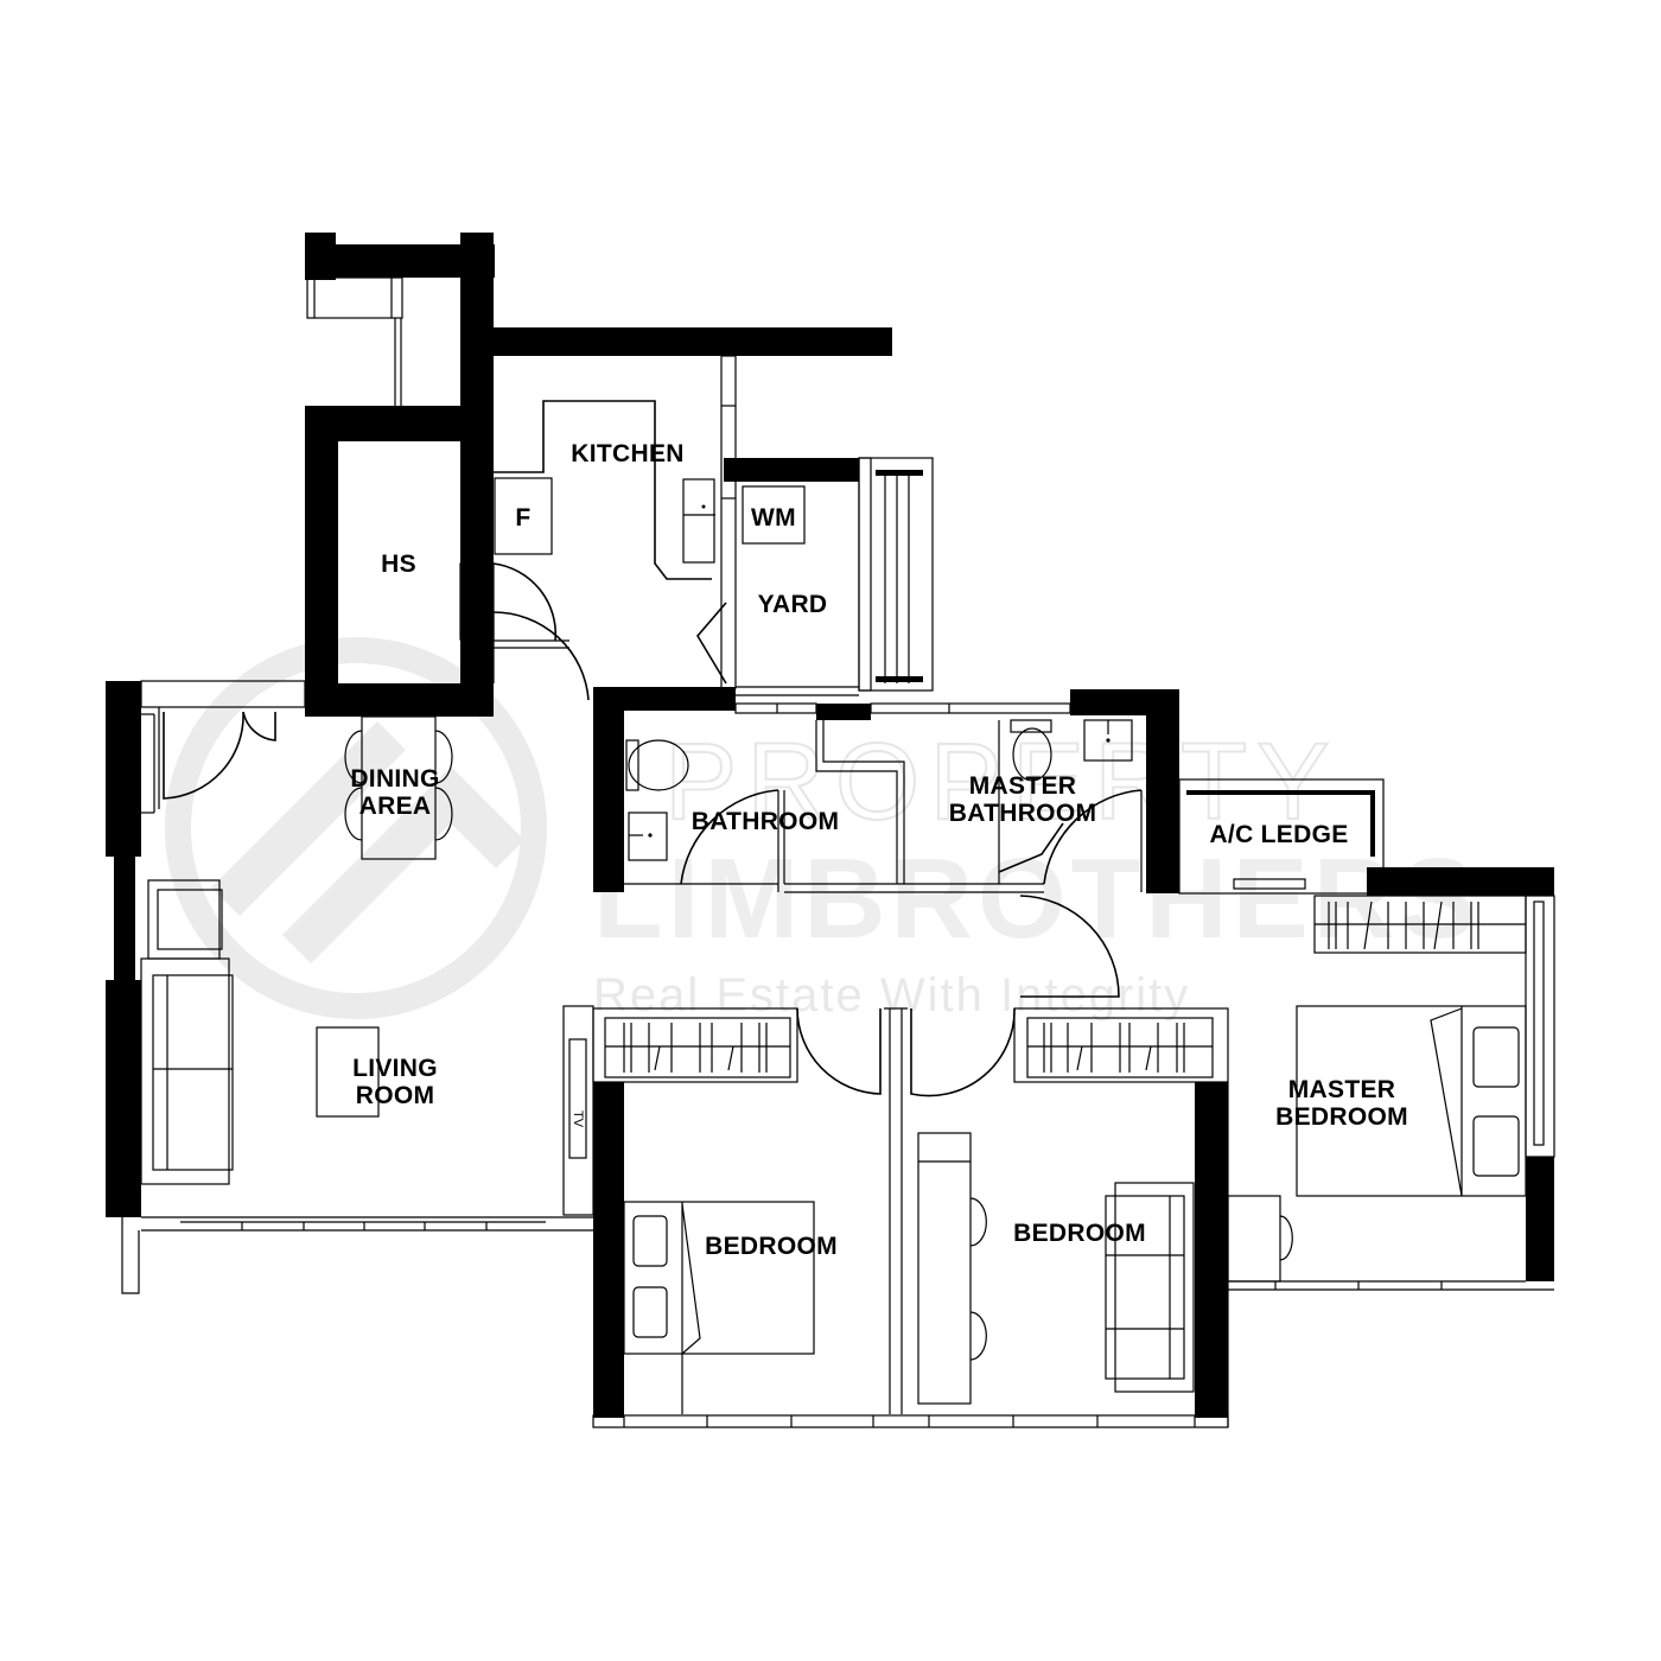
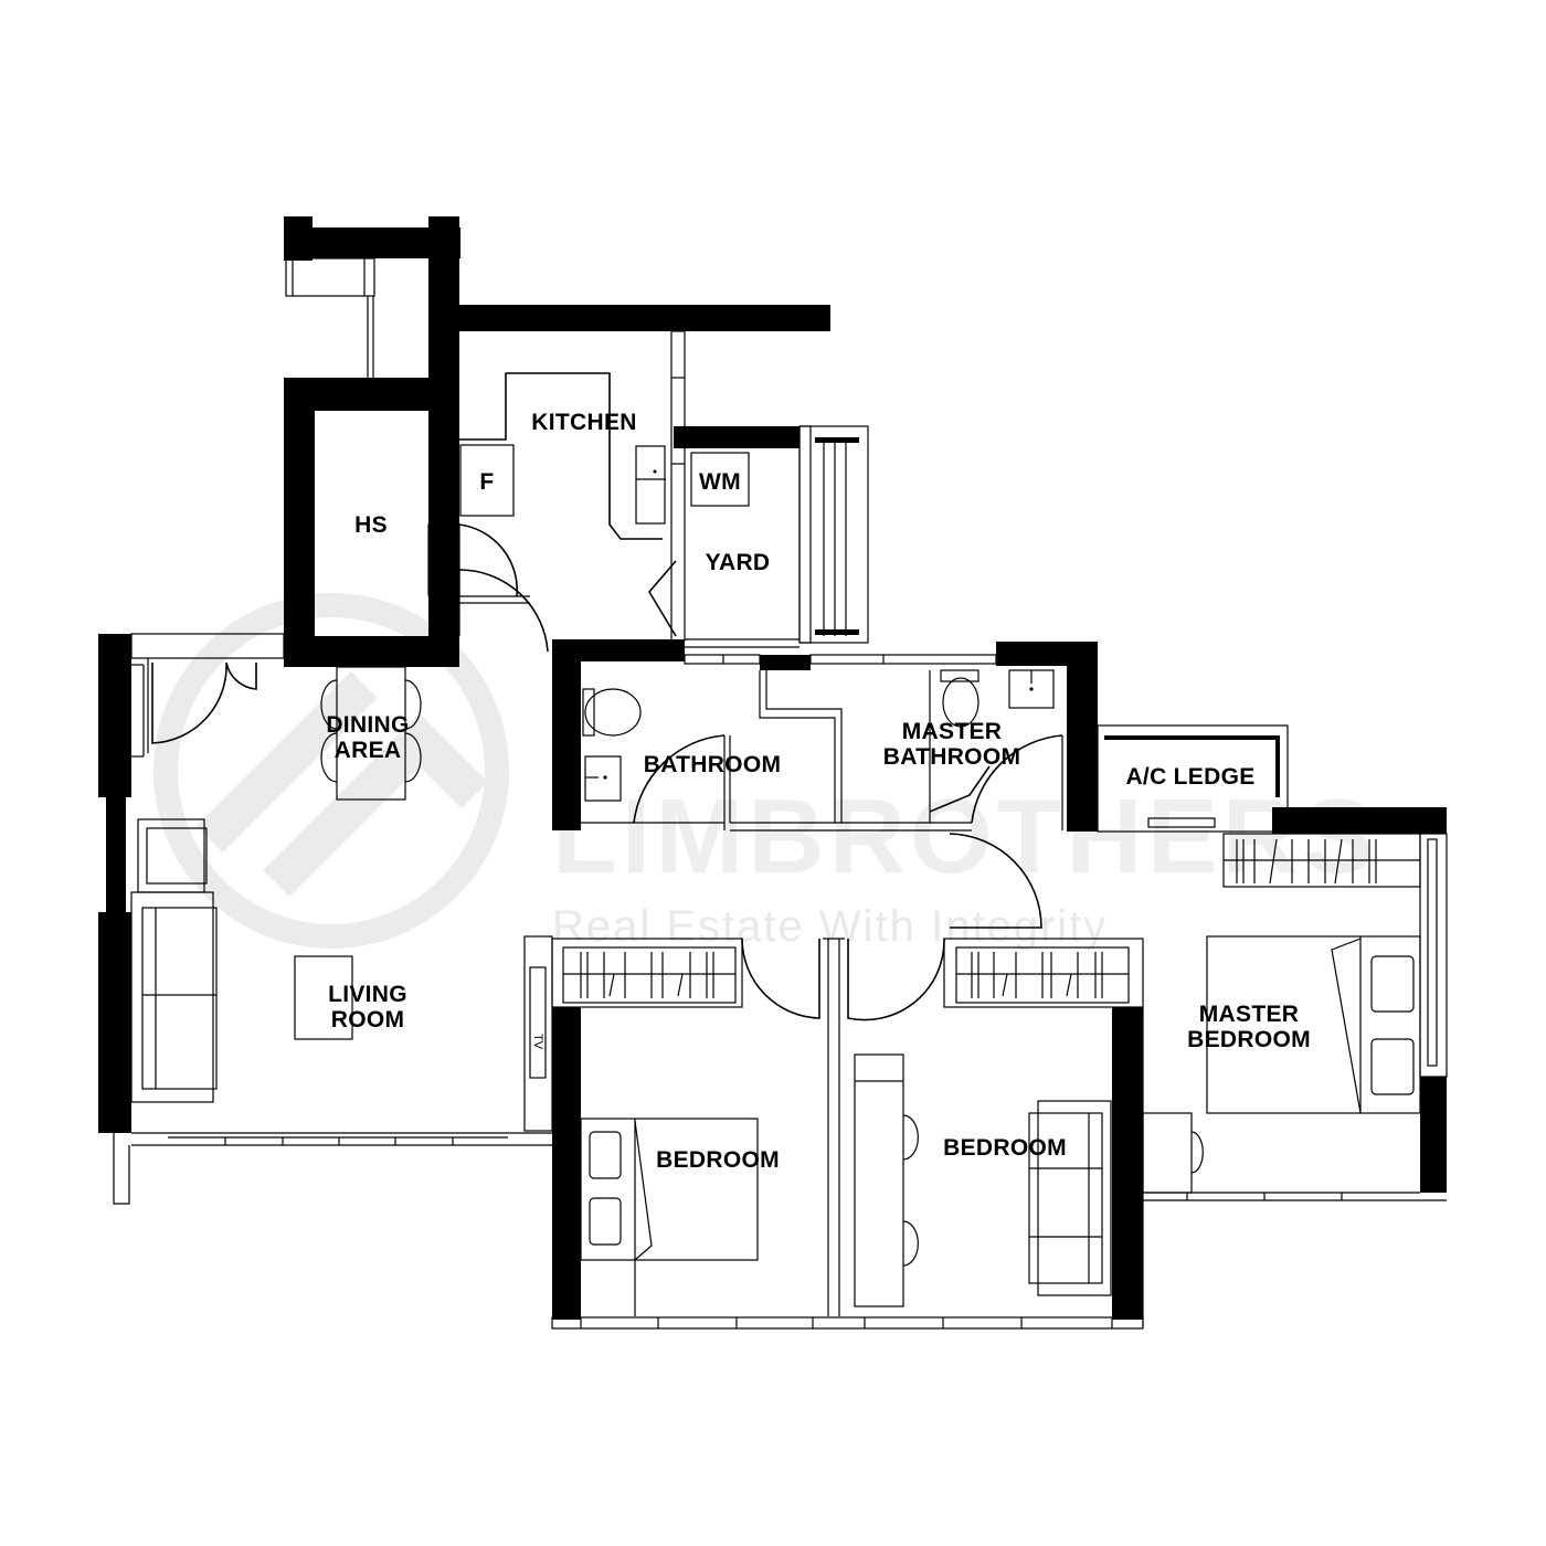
- PROPERTY
  LIMBROTHERS
  Real Estate With Integrity
  KITCHEN
  HS
  F
  WM
  YARD
  DINING
  AREA
  LIVING
  ROOM
  BATHROOM
  MASTER
  BATHROOM
  A/C LEDGE
  MASTER
  BEDROOM
  BEDROOM
  BEDROOM
